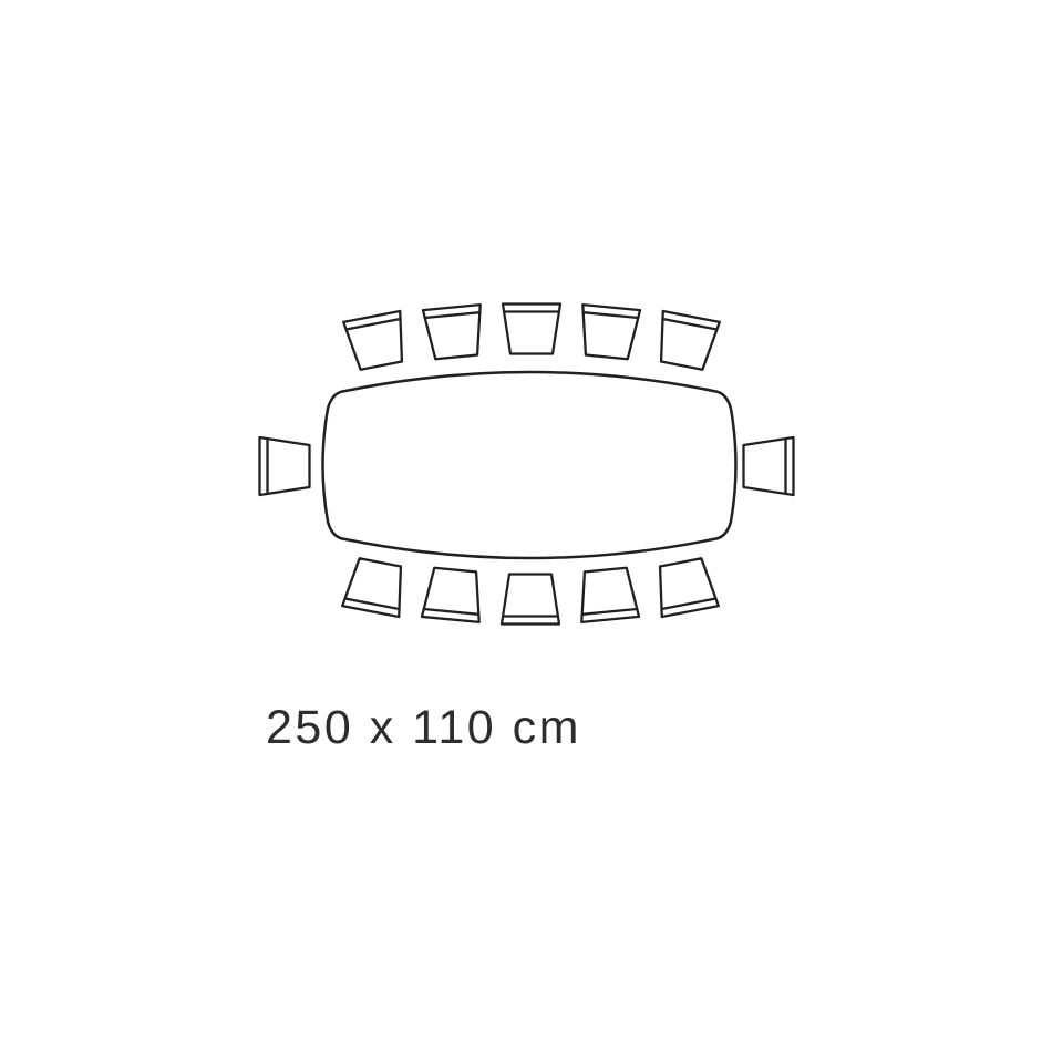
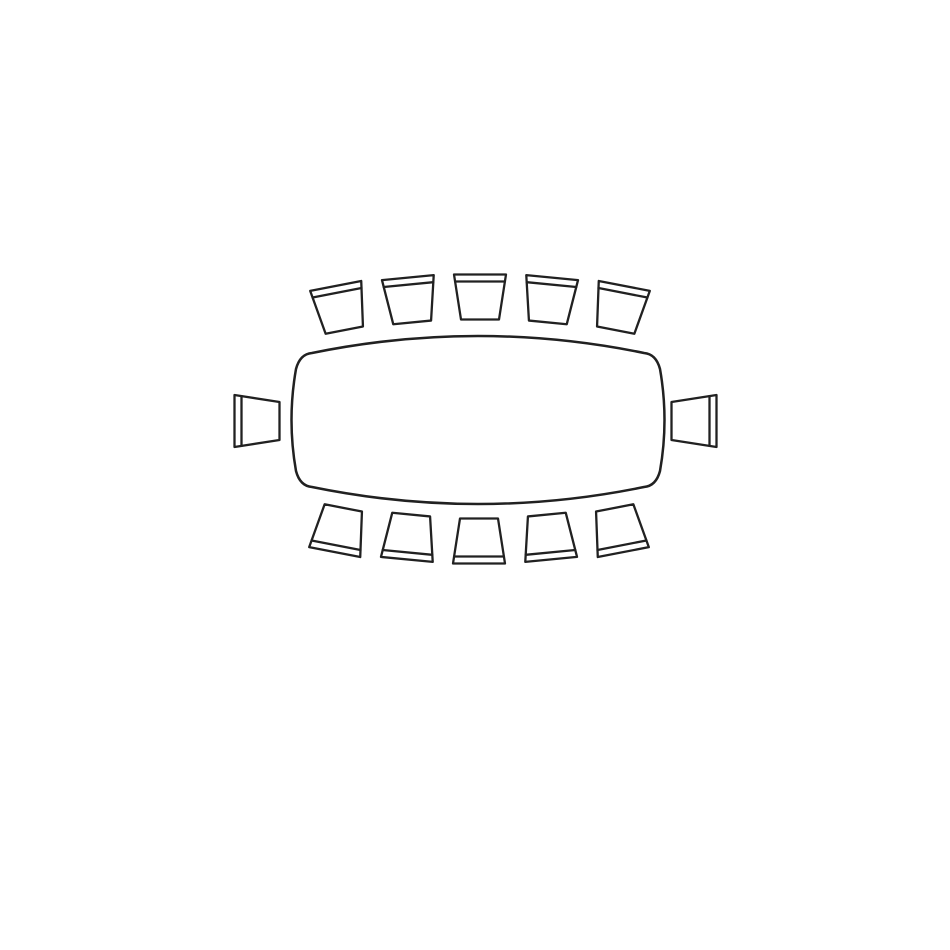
- 250 x 110 cm
